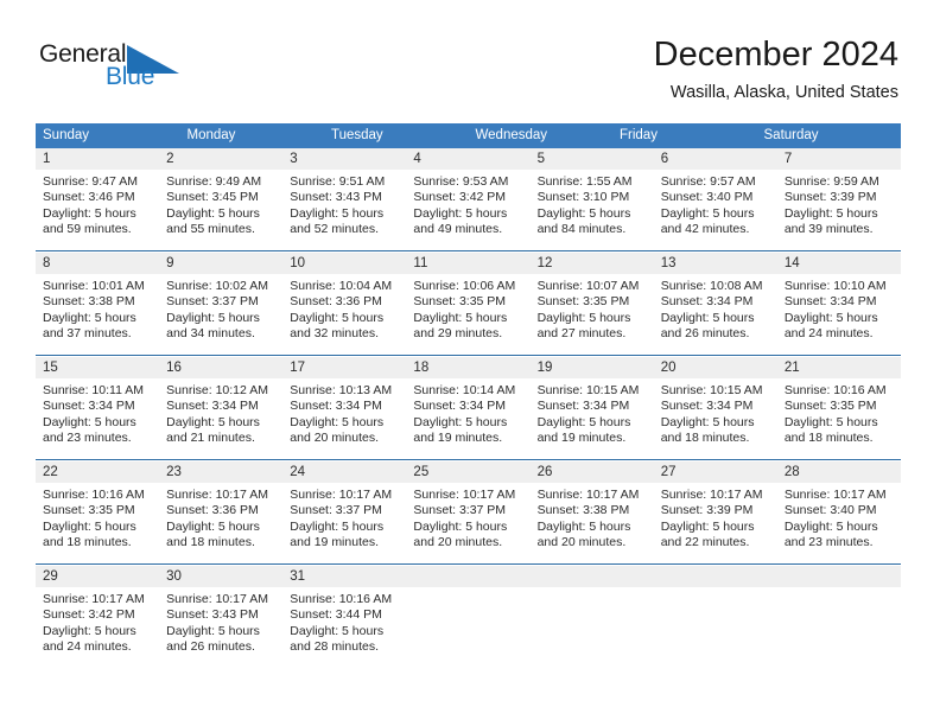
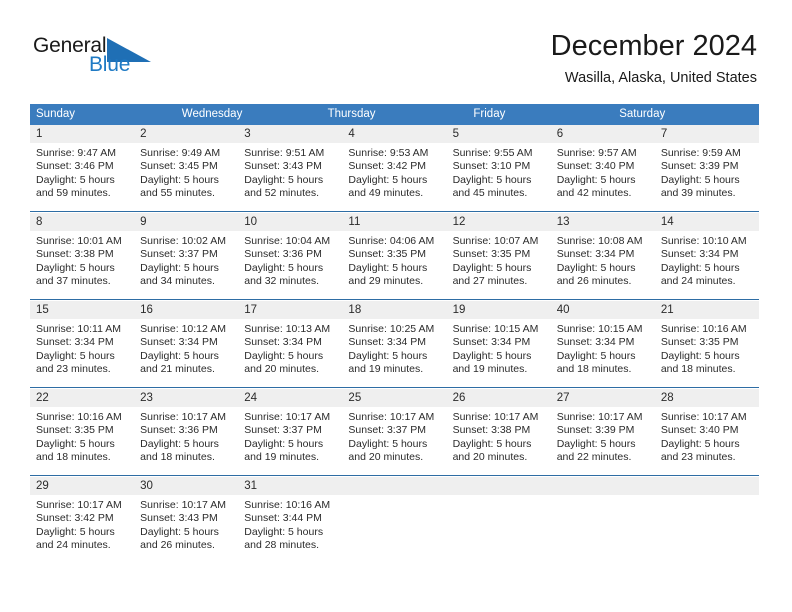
  General
  Blue
  December 2024
  Wasilla, Alaska, United States
  Sunday
- Monday
- Tuesday
  Wednesday
+ Thursday
  Friday
  Saturday
  1
  Sunrise: 9:47 AM
  Sunset: 3:46 PM
  Daylight: 5 hours
  and 59 minutes.
  2
  Sunrise: 9:49 AM
  Sunset: 3:45 PM
  Daylight: 5 hours
  and 55 minutes.
  3
  Sunrise: 9:51 AM
  Sunset: 3:43 PM
  Daylight: 5 hours
  and 52 minutes.
  4
  Sunrise: 9:53 AM
  Sunset: 3:42 PM
  Daylight: 5 hours
  and 49 minutes.
  5
- Sunrise: 1:55 AM
+ Sunrise: 9:55 AM
  Sunset: 3:10 PM
  Daylight: 5 hours
- and 84 minutes.
+ and 45 minutes.
  6
  Sunrise: 9:57 AM
  Sunset: 3:40 PM
  Daylight: 5 hours
  and 42 minutes.
  7
  Sunrise: 9:59 AM
  Sunset: 3:39 PM
  Daylight: 5 hours
  and 39 minutes.
  8
  Sunrise: 10:01 AM
  Sunset: 3:38 PM
  Daylight: 5 hours
  and 37 minutes.
  9
  Sunrise: 10:02 AM
  Sunset: 3:37 PM
  Daylight: 5 hours
  and 34 minutes.
  10
  Sunrise: 10:04 AM
  Sunset: 3:36 PM
  Daylight: 5 hours
  and 32 minutes.
  11
- Sunrise: 10:06 AM
+ Sunrise: 04:06 AM
  Sunset: 3:35 PM
  Daylight: 5 hours
  and 29 minutes.
  12
  Sunrise: 10:07 AM
  Sunset: 3:35 PM
  Daylight: 5 hours
  and 27 minutes.
  13
  Sunrise: 10:08 AM
  Sunset: 3:34 PM
  Daylight: 5 hours
  and 26 minutes.
  14
  Sunrise: 10:10 AM
  Sunset: 3:34 PM
  Daylight: 5 hours
  and 24 minutes.
  15
  Sunrise: 10:11 AM
  Sunset: 3:34 PM
  Daylight: 5 hours
  and 23 minutes.
  16
  Sunrise: 10:12 AM
  Sunset: 3:34 PM
  Daylight: 5 hours
  and 21 minutes.
  17
  Sunrise: 10:13 AM
  Sunset: 3:34 PM
  Daylight: 5 hours
  and 20 minutes.
  18
- Sunrise: 10:14 AM
+ Sunrise: 10:25 AM
  Sunset: 3:34 PM
  Daylight: 5 hours
  and 19 minutes.
  19
  Sunrise: 10:15 AM
  Sunset: 3:34 PM
  Daylight: 5 hours
  and 19 minutes.
- 20
+ 40
  Sunrise: 10:15 AM
  Sunset: 3:34 PM
  Daylight: 5 hours
  and 18 minutes.
  21
  Sunrise: 10:16 AM
  Sunset: 3:35 PM
  Daylight: 5 hours
  and 18 minutes.
  22
  Sunrise: 10:16 AM
  Sunset: 3:35 PM
  Daylight: 5 hours
  and 18 minutes.
  23
  Sunrise: 10:17 AM
  Sunset: 3:36 PM
  Daylight: 5 hours
  and 18 minutes.
  24
  Sunrise: 10:17 AM
  Sunset: 3:37 PM
  Daylight: 5 hours
  and 19 minutes.
  25
  Sunrise: 10:17 AM
  Sunset: 3:37 PM
  Daylight: 5 hours
  and 20 minutes.
  26
  Sunrise: 10:17 AM
  Sunset: 3:38 PM
  Daylight: 5 hours
  and 20 minutes.
  27
  Sunrise: 10:17 AM
  Sunset: 3:39 PM
  Daylight: 5 hours
  and 22 minutes.
  28
  Sunrise: 10:17 AM
  Sunset: 3:40 PM
  Daylight: 5 hours
  and 23 minutes.
  29
  Sunrise: 10:17 AM
  Sunset: 3:42 PM
  Daylight: 5 hours
  and 24 minutes.
  30
  Sunrise: 10:17 AM
  Sunset: 3:43 PM
  Daylight: 5 hours
  and 26 minutes.
  31
  Sunrise: 10:16 AM
  Sunset: 3:44 PM
  Daylight: 5 hours
  and 28 minutes.
